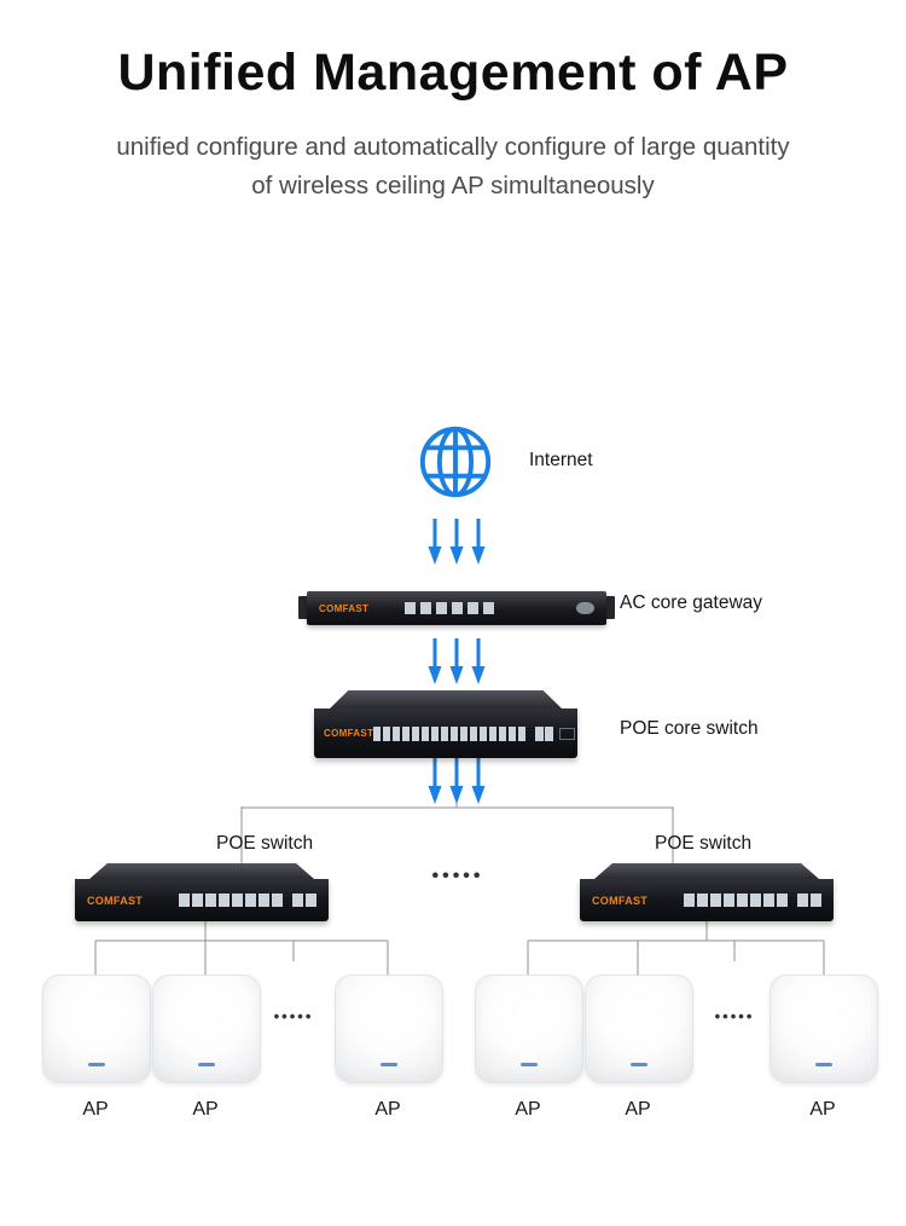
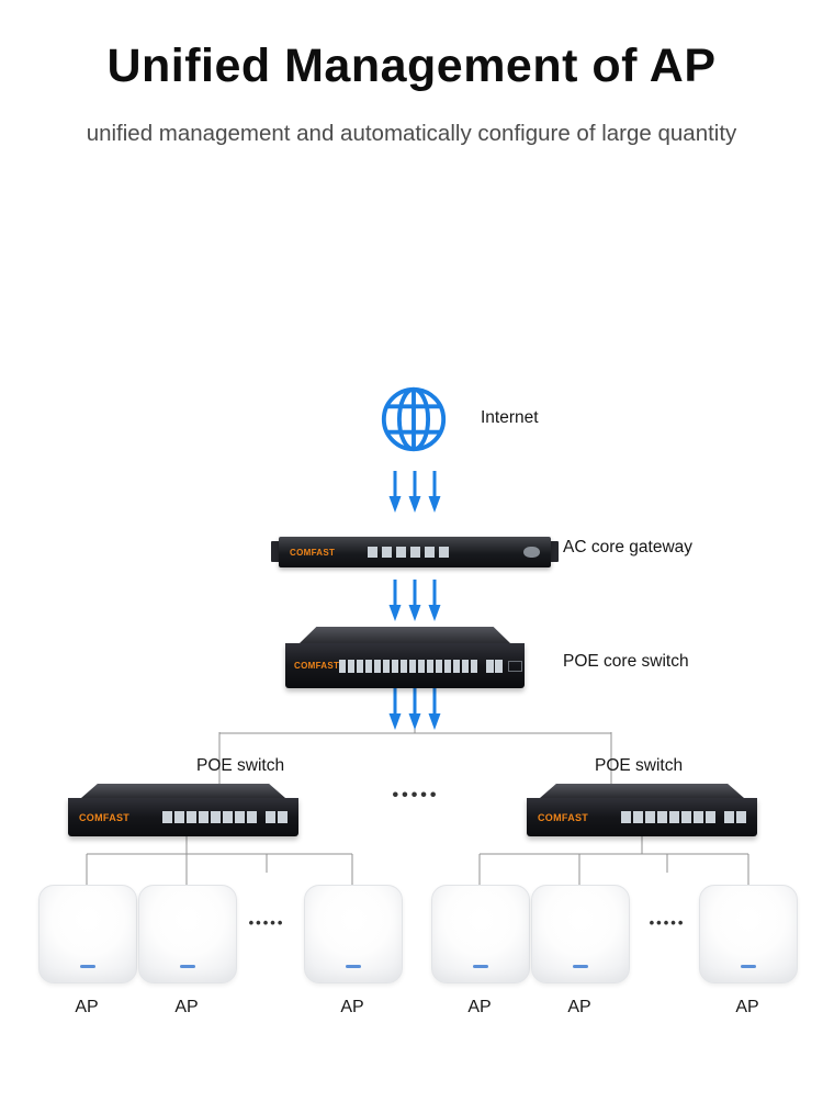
  Unified Management of AP
- unified configure and automatically configure of large quantity
+ unified management and automatically configure of large quantity
- of wireless ceiling AP simultaneously
  Internet
  COMFAST
  AC core gateway
  COMFAST
  POE core switch
  POE switch
  COMFAST
  POE switch
  COMFAST
  •••••
  •••••
  •••••
  AP
  AP
  AP
  AP
  AP
  AP
